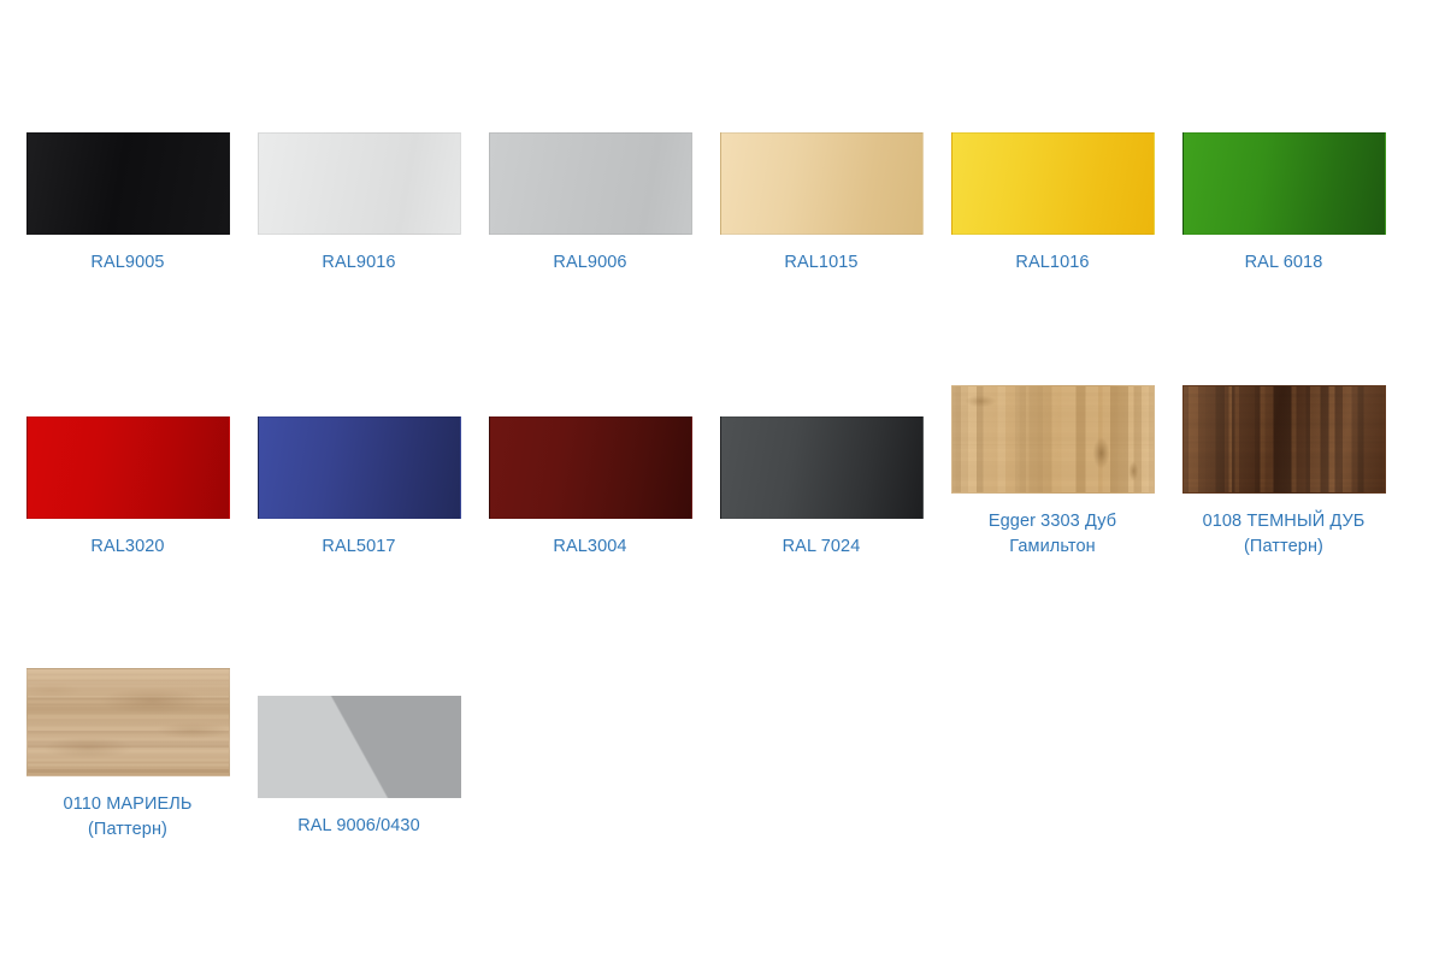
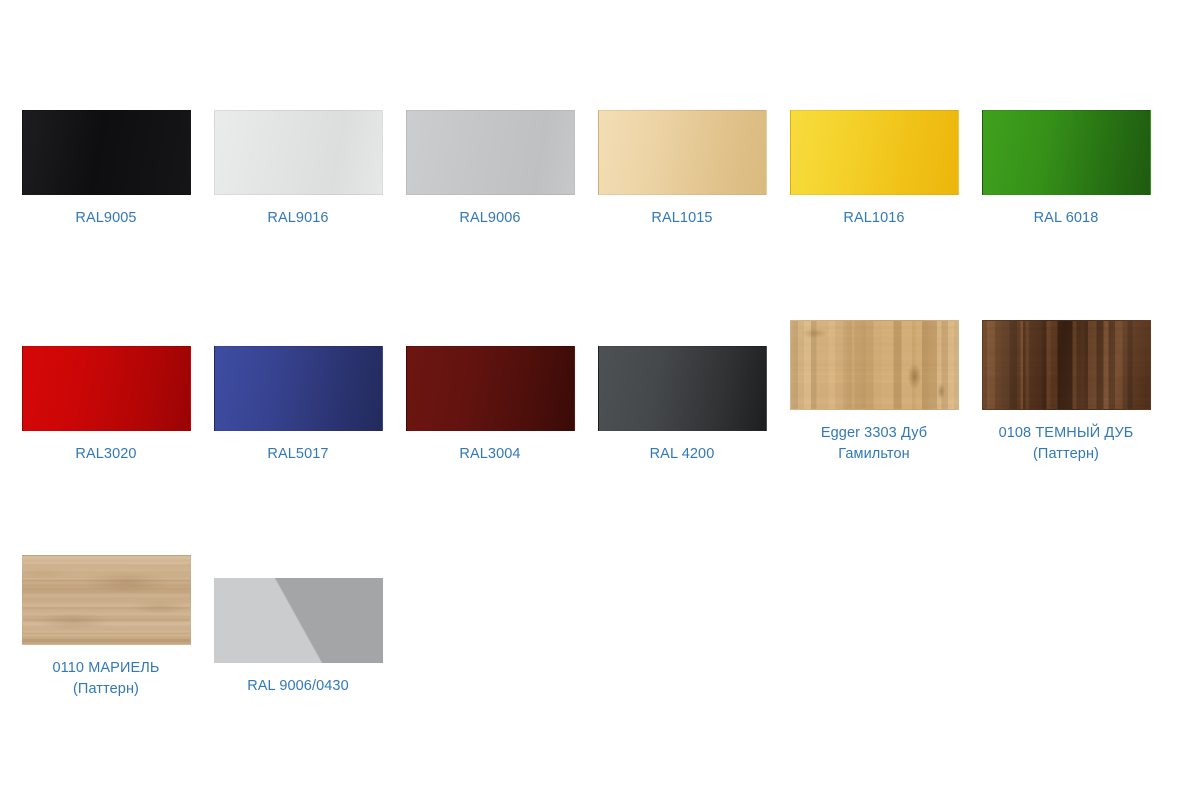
  RAL9005
  RAL9016
  RAL9006
  RAL1015
  RAL1016
  RAL 6018
  RAL3020
  RAL5017
  RAL3004
- RAL 7024
+ RAL 4200
  Egger 3303 Дуб
  Гамильтон
  0108 ТЕМНЫЙ ДУБ
  (Паттерн)
  0110 МАРИЕЛЬ
  (Паттерн)
  RAL 9006/0430
